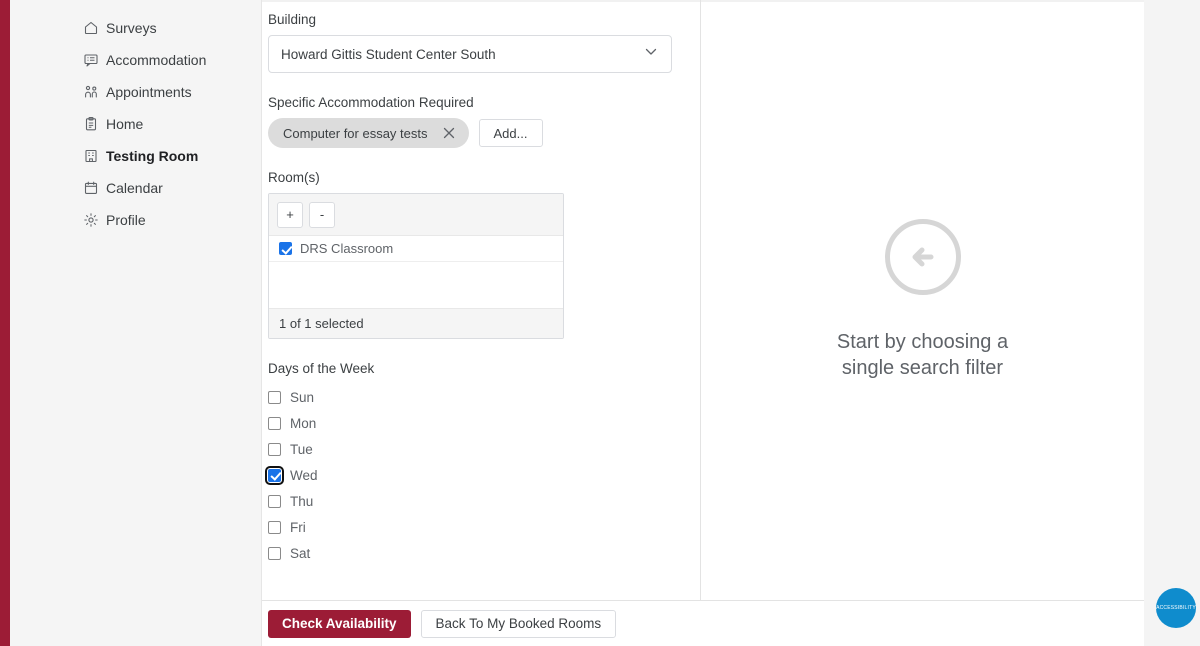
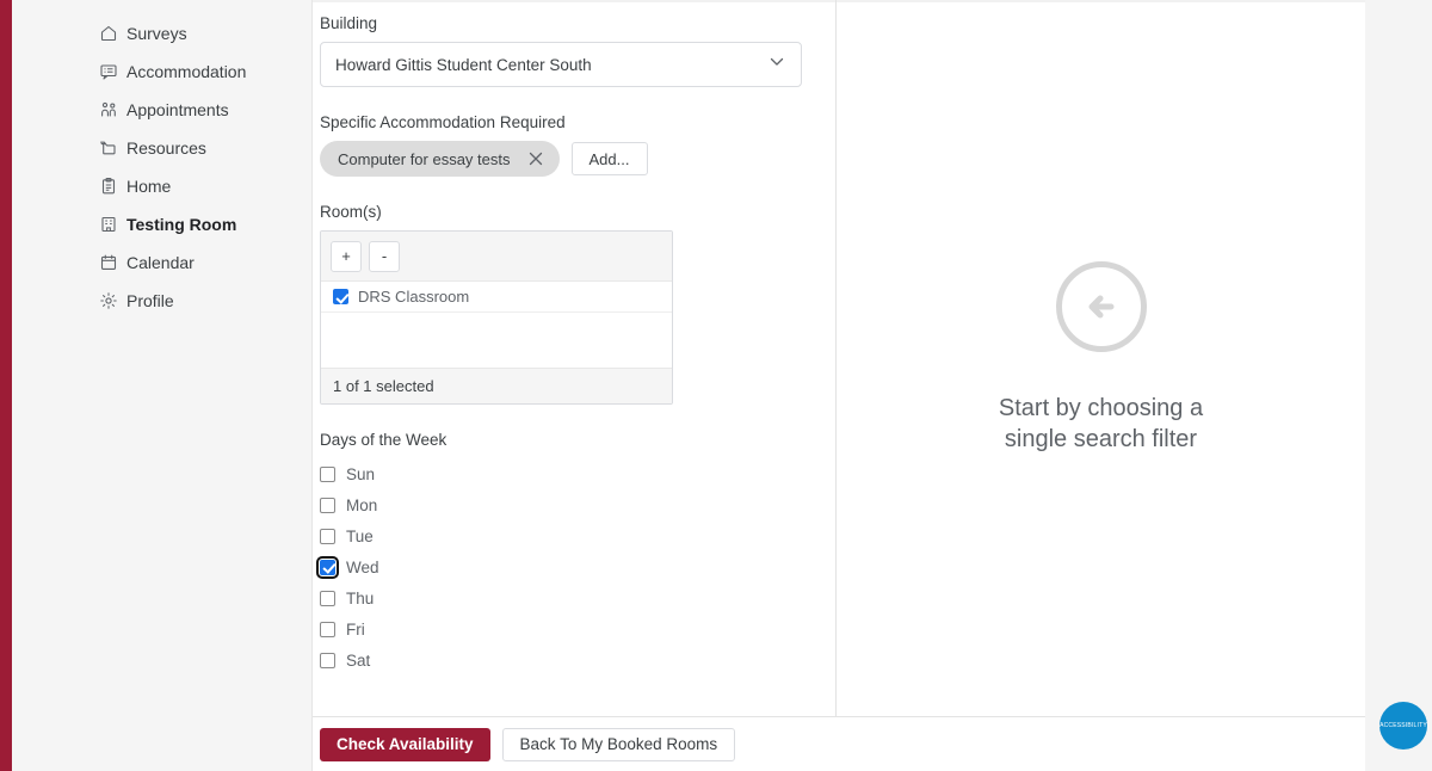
  Surveys
  Accommodation
  Appointments
+ Resources
  Home
  Testing Room
  Calendar
  Profile
  Building
  Howard Gittis Student Center South
  Specific Accommodation Required
  Computer for essay tests
  Add...
  Room(s)
  +
  -
  DRS Classroom
  1 of 1 selected
  Days of the Week
  Sun
  Mon
  Tue
  Wed
  Thu
  Fri
  Sat
  Start by choosing a
  single search filter
  Check Availability
  Back To My Booked Rooms
